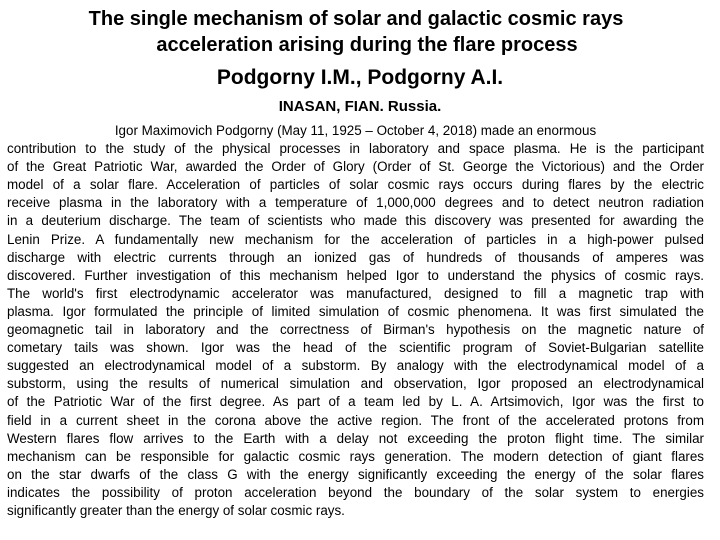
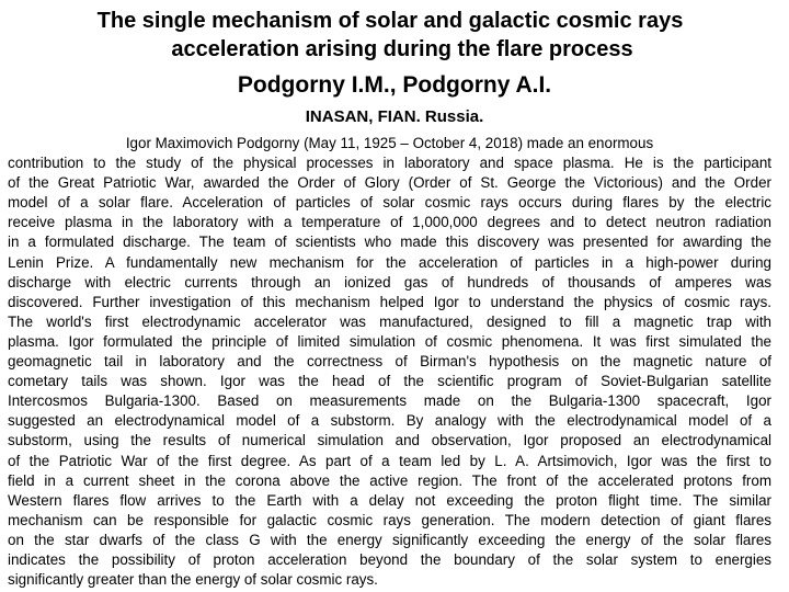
  The single mechanism of solar and galactic cosmic rays
  acceleration arising during the flare process
  Podgorny I.M., Podgorny A.I.
  INASAN, FIAN. Russia.
  Igor Maximovich Podgorny (May 11, 1925 – October 4, 2018) made an enormous
  contribution to the study of the physical processes in laboratory and space plasma. He is the participant
  of the Great Patriotic War, awarded the Order of Glory (Order of St. George the Victorious) and the Order
  model of a solar flare. Acceleration of particles of solar cosmic rays occurs during flares by the electric
  receive plasma in the laboratory with a temperature of 1,000,000 degrees and to detect neutron radiation
- in a deuterium discharge. The team of scientists who made this discovery was presented for awarding the
+ in a formulated discharge. The team of scientists who made this discovery was presented for awarding the
- Lenin Prize. A fundamentally new mechanism for the acceleration of particles in a high-power pulsed
+ Lenin Prize. A fundamentally new mechanism for the acceleration of particles in a high-power during
  discharge with electric currents through an ionized gas of hundreds of thousands of amperes was
  discovered. Further investigation of this mechanism helped Igor to understand the physics of cosmic rays.
  The world's first electrodynamic accelerator was manufactured, designed to fill a magnetic trap with
  plasma. Igor formulated the principle of limited simulation of cosmic phenomena. It was first simulated the
  geomagnetic tail in laboratory and the correctness of Birman's hypothesis on the magnetic nature of
  cometary tails was shown. Igor was the head of the scientific program of Soviet-Bulgarian satellite
+ Intercosmos Bulgaria-1300. Based on measurements made on the Bulgaria-1300 spacecraft, Igor
  suggested an electrodynamical model of a substorm. By analogy with the electrodynamical model of a
  substorm, using the results of numerical simulation and observation, Igor proposed an electrodynamical
  of the Patriotic War of the first degree. As part of a team led by L. A. Artsimovich, Igor was the first to
  field in a current sheet in the corona above the active region. The front of the accelerated protons from
  Western flares flow arrives to the Earth with a delay not exceeding the proton flight time. The similar
  mechanism can be responsible for galactic cosmic rays generation. The modern detection of giant flares
  on the star dwarfs of the class G with the energy significantly exceeding the energy of the solar flares
  indicates the possibility of proton acceleration beyond the boundary of the solar system to energies
  significantly greater than the energy of solar cosmic rays.
